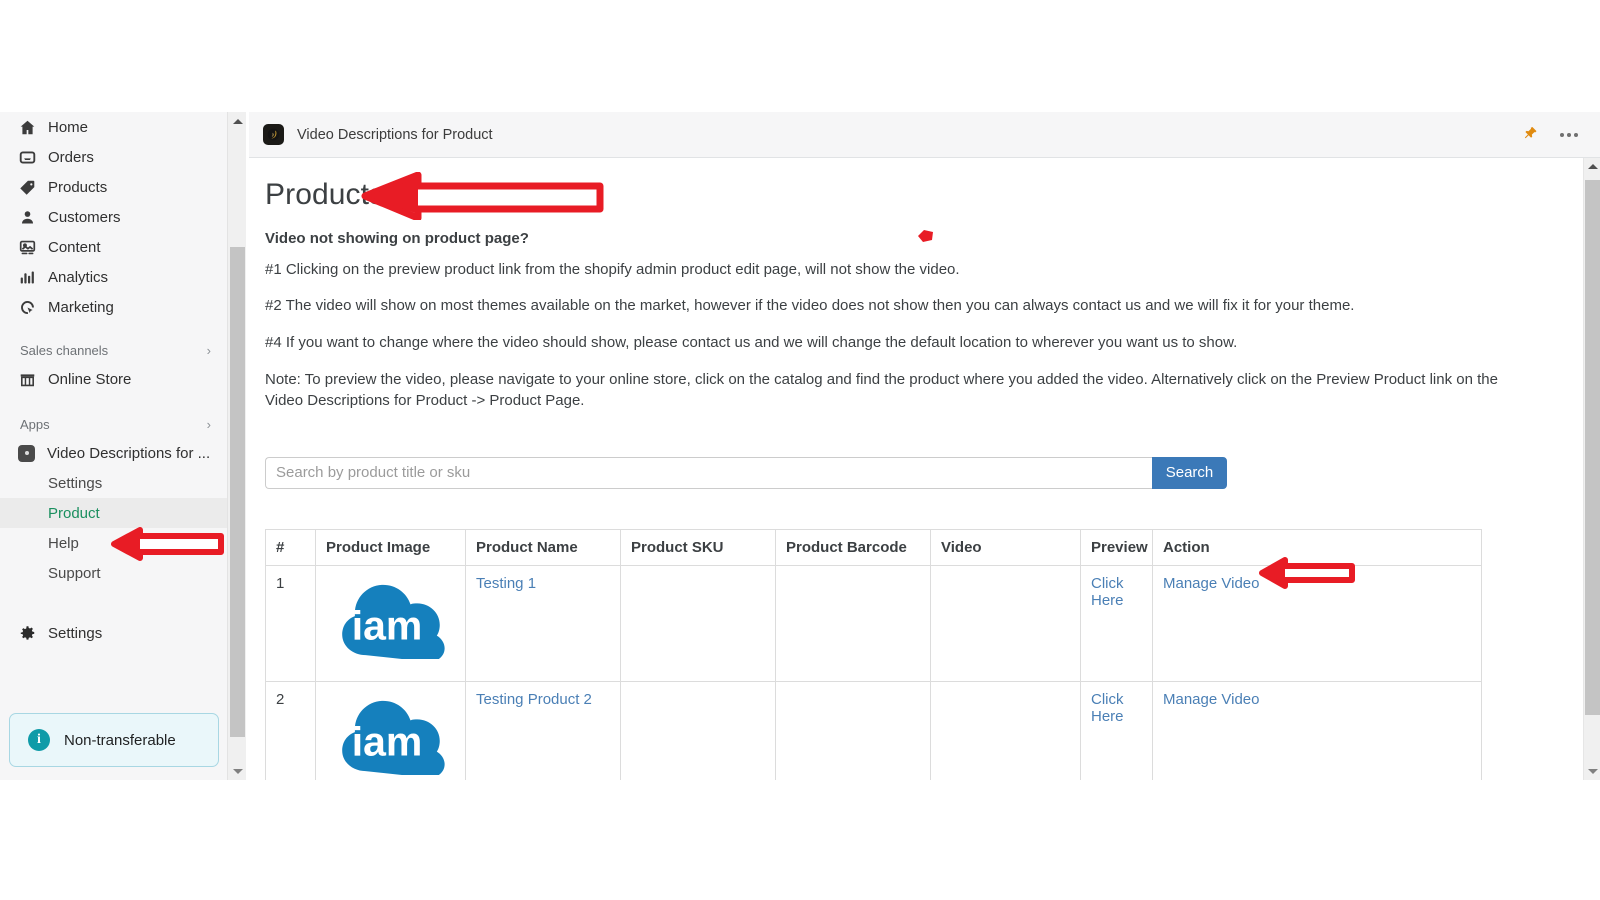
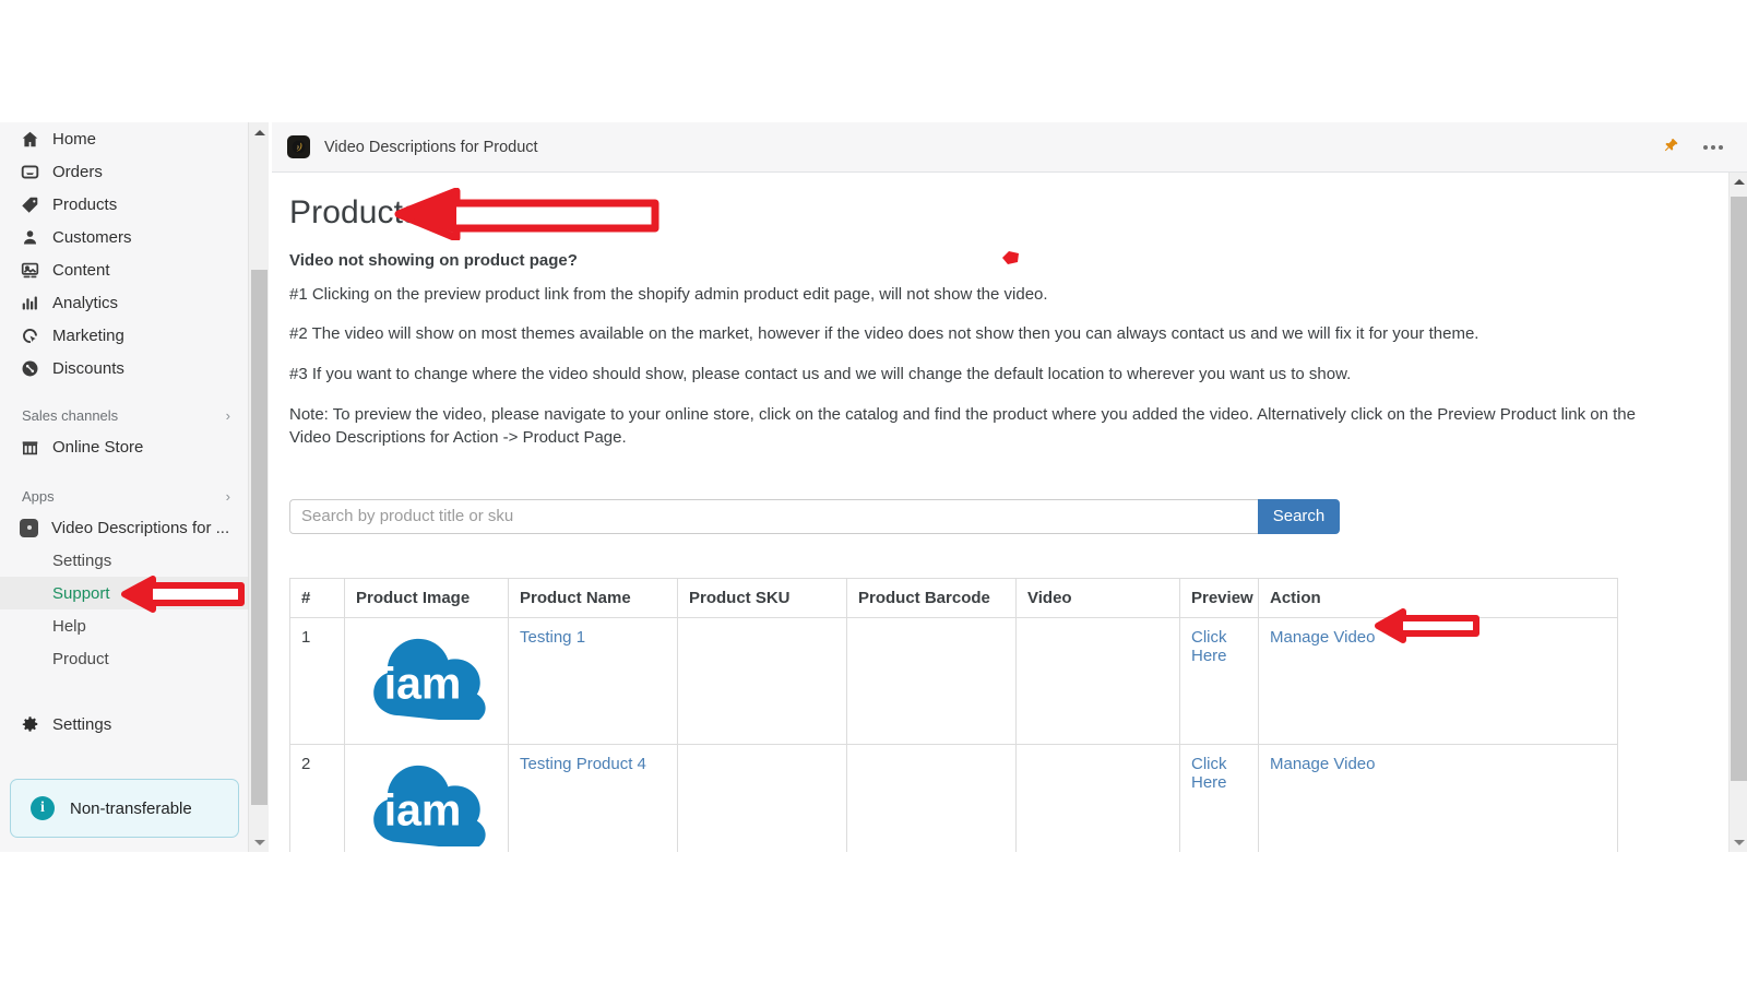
  Home
  Orders
  Products
  Customers
  Content
  Analytics
  Marketing
+ Discounts
  Sales channels
  ›
  Online Store
  Apps
  ›
  Video Descriptions for ...
  Settings
- Product
+ Support
  Help
- Support
+ Product
  Settings
  i
  Non-transferable
  Video Descriptions for Product
  Produc
  Video not showing on product page?
  #1 Clicking on the preview product link from the shopify admin product edit page, will not show the video.
  #2 The video will show on most themes available on the market, however if the video does not show then you can always contact us and we will fix it for your theme.
- #4 If you want to change where the video should show, please contact us and we will change the default location to wherever you want us to show.
+ #3 If you want to change where the video should show, please contact us and we will change the default location to wherever you want us to show.
- Note: To preview the video, please navigate to your online store, click on the catalog and find the product where you added the video. Alternatively click on the Preview Product link on the Video Descriptions for Product -> Product Page.
+ Note: To preview the video, please navigate to your online store, click on the catalog and find the product where you added the video. Alternatively click on the Preview Product link on the Video Descriptions for Action -> Product Page.
  Search by product title or sku
  Search
  #	Product Image	Product Name	Product SKU	Product Barcode	Video	Preview	Action
  1	iam	Testing 1				Click Here	Manage Video
- 2	iam	Testing Product 2				Click Here	Manage Video
+ 2	iam	Testing Product 4				Click Here	Manage Video
